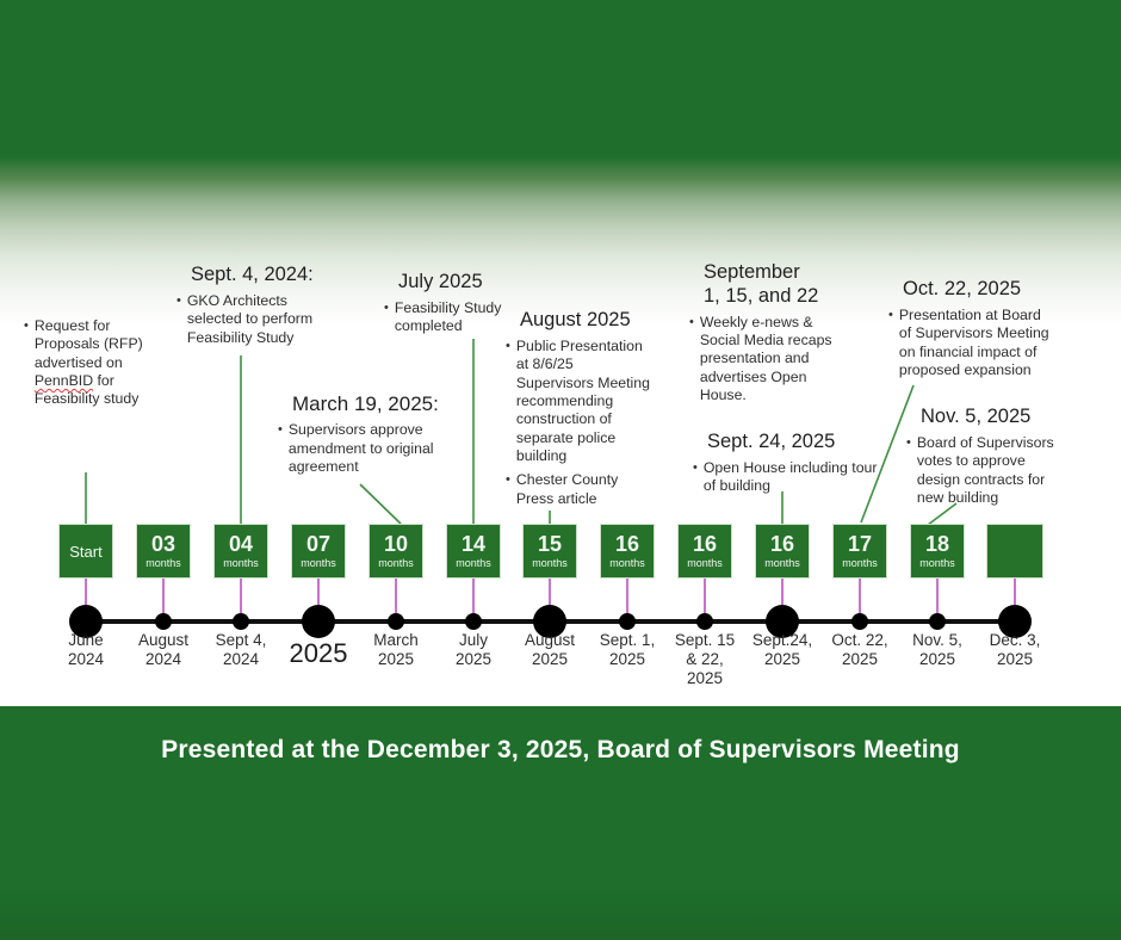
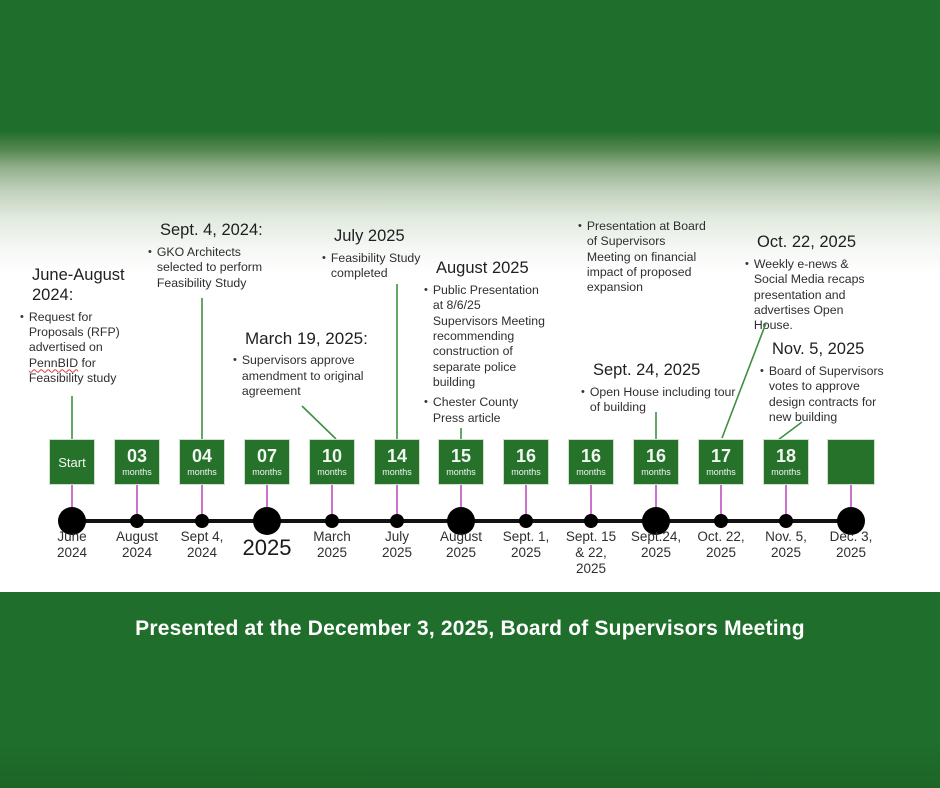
+ June-August
+ 2024:
  •
  Request for Proposals (RFP) advertised on PennBID for Feasibility study
  Sept. 4, 2024:
  •
  GKO Architects selected to perform Feasibility Study
  March 19, 2025:
  •
  Supervisors approve amendment to original agreement
  July 2025
  •
  Feasibility Study completed
  August 2025
  •
  Public Presentation at 8/6/25 Supervisors Meeting recommending construction of separate police building
  •
  Chester County Press article
- September
- 1, 15, and 22
  •
- Weekly e-news & Social Media recaps presentation and advertises Open House.
+ Presentation at Board of Supervisors Meeting on financial impact of proposed expansion
  Sept. 24, 2025
  •
  Open House including tour of building
  Oct. 22, 2025
  •
- Presentation at Board of Supervisors Meeting on financial impact of proposed expansion
+ Weekly e-news & Social Media recaps presentation and advertises Open House.
  Nov. 5, 2025
  •
  Board of Supervisors votes to approve design contracts for new building
  Start
  03
  months
  04
  months
  07
  months
  10
  months
  14
  months
  15
  months
  16
  months
  16
  months
  16
  months
  17
  months
  18
  months
  June
  2024
  August
  2024
  Sept 4,
  2024
  2025
  March
  2025
  July
  2025
  August
  2025
  Sept. 1,
  2025
  Sept. 15
  & 22,
  2025
  Sept.24,
  2025
  Oct. 22,
  2025
  Nov. 5,
  2025
  Dec. 3,
  2025
  Presented at the December 3, 2025, Board of Supervisors Meeting
